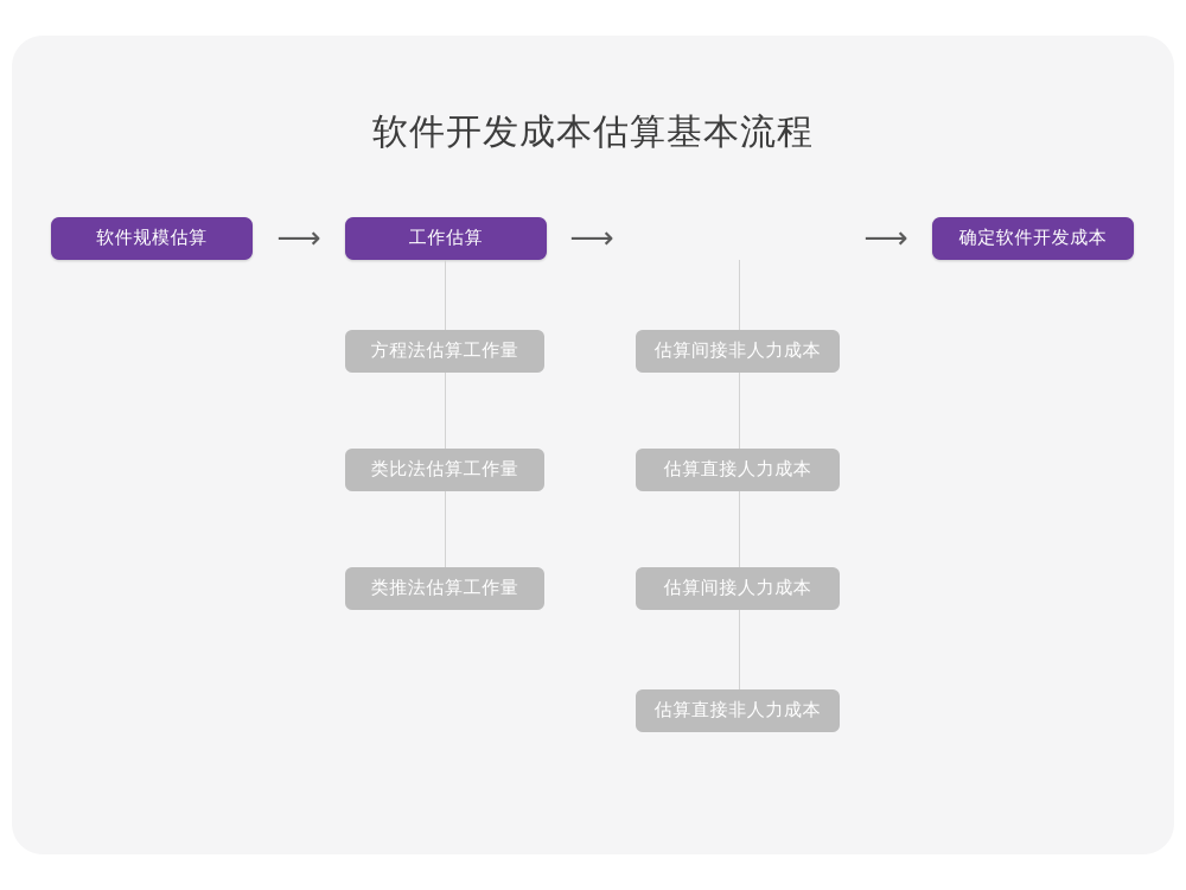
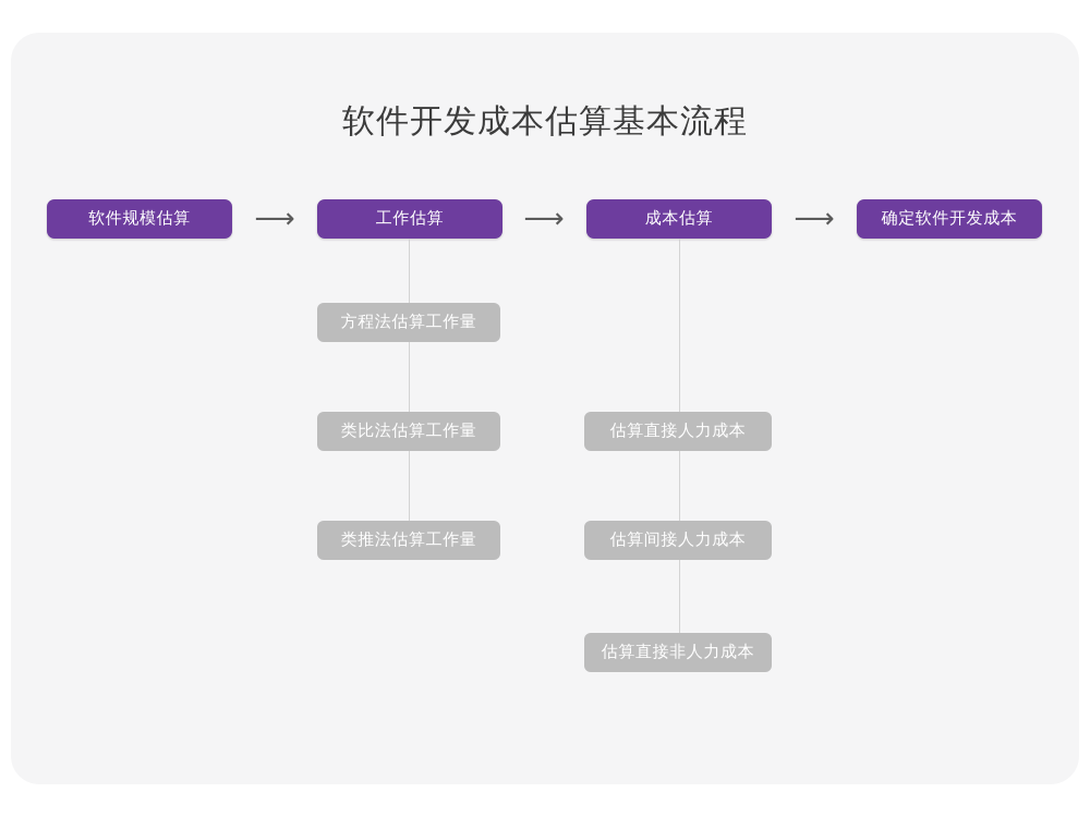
  软件开发成本估算基本流程
  软件规模估算
  ⟶
  工作估算
  ⟶
+ 成本估算
  ⟶
  确定软件开发成本
  方程法估算工作量
  类比法估算工作量
  类推法估算工作量
- 估算间接非人力成本
  估算直接人力成本
  估算间接人力成本
  估算直接非人力成本
